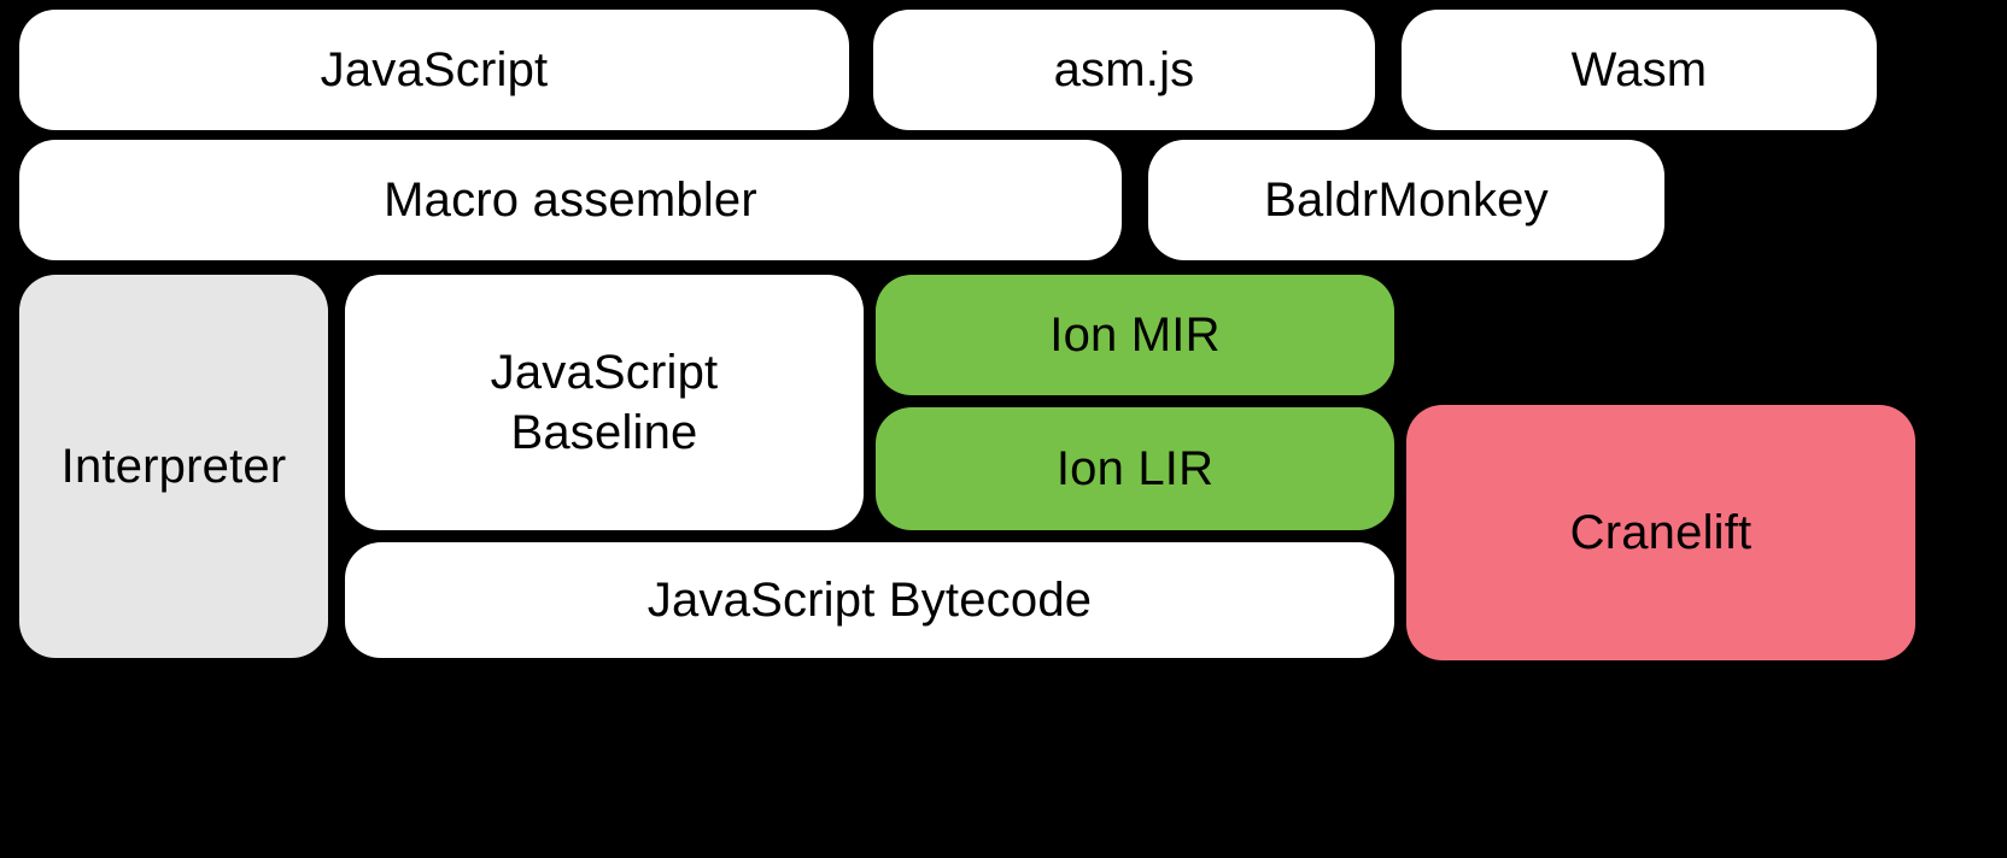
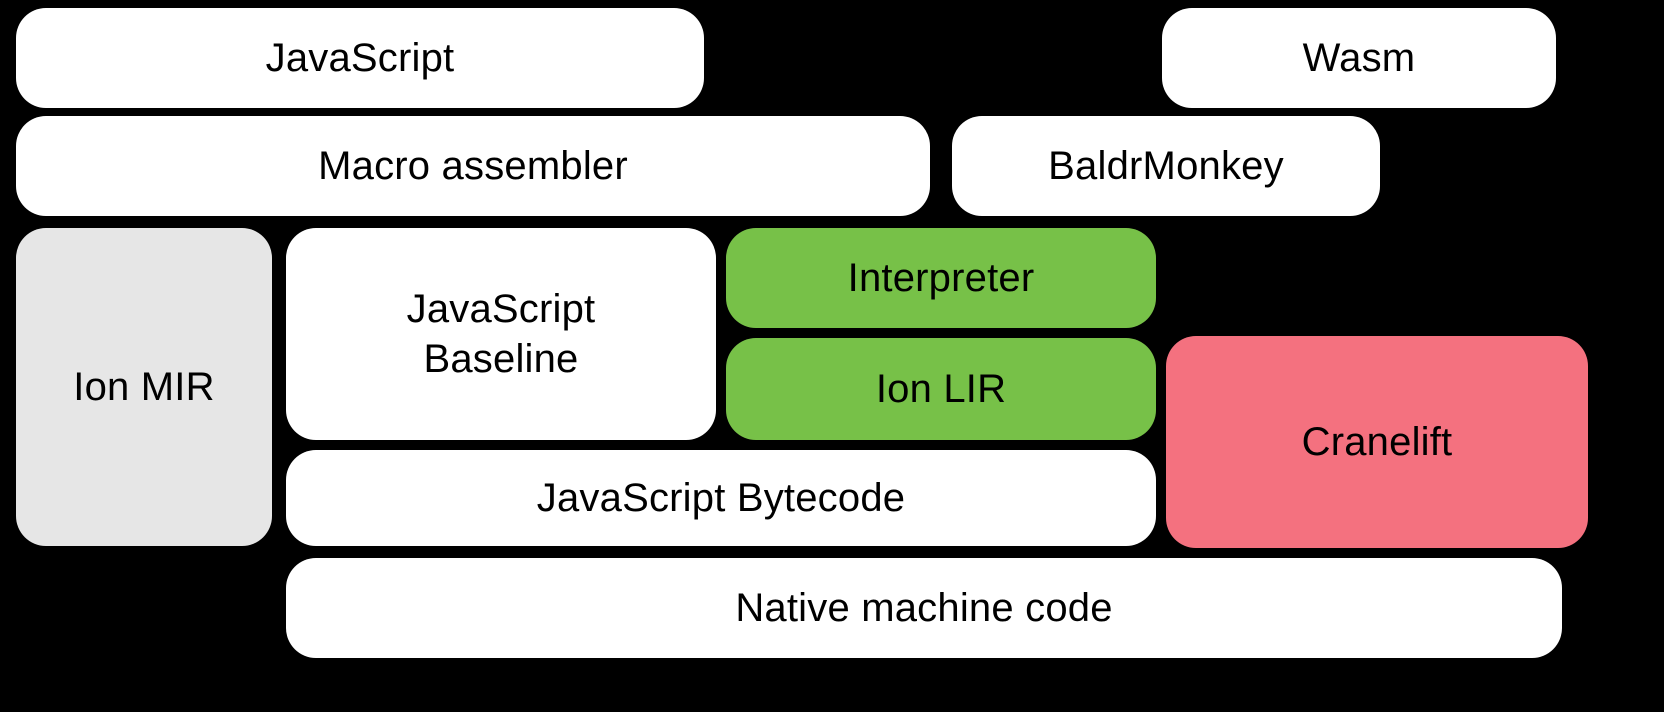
  JavaScript
- asm.js
  Wasm
  Macro assembler
  BaldrMonkey
- Interpreter
+ Ion MIR
  JavaScript
  Baseline
- Ion MIR
+ Interpreter
  Ion LIR
  Cranelift
  JavaScript Bytecode
+ Native machine code
